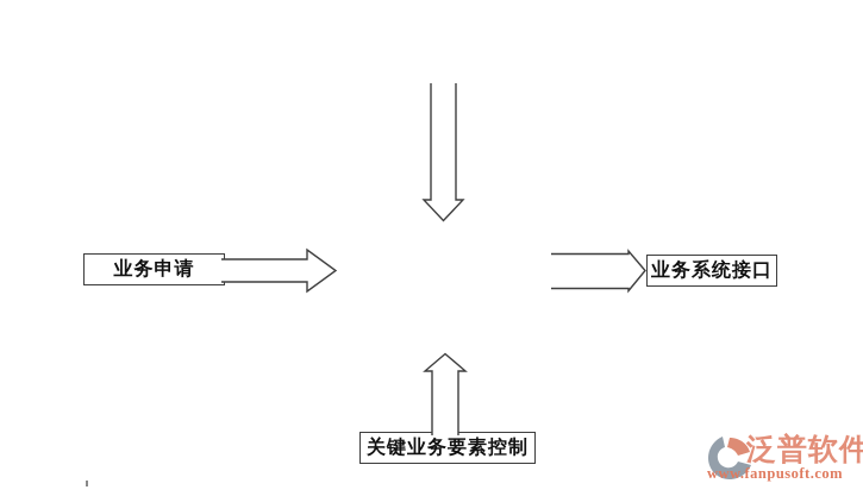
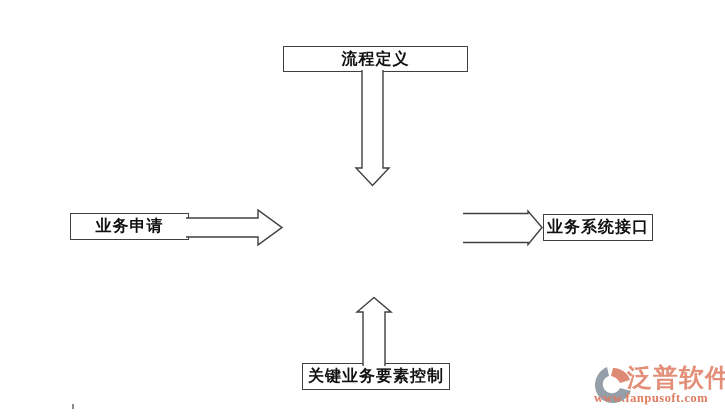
+ 流程定义
  业务申请
  业务系统接口
  关键业务要素控制
  泛普软件
  www.fanpusoft.com
